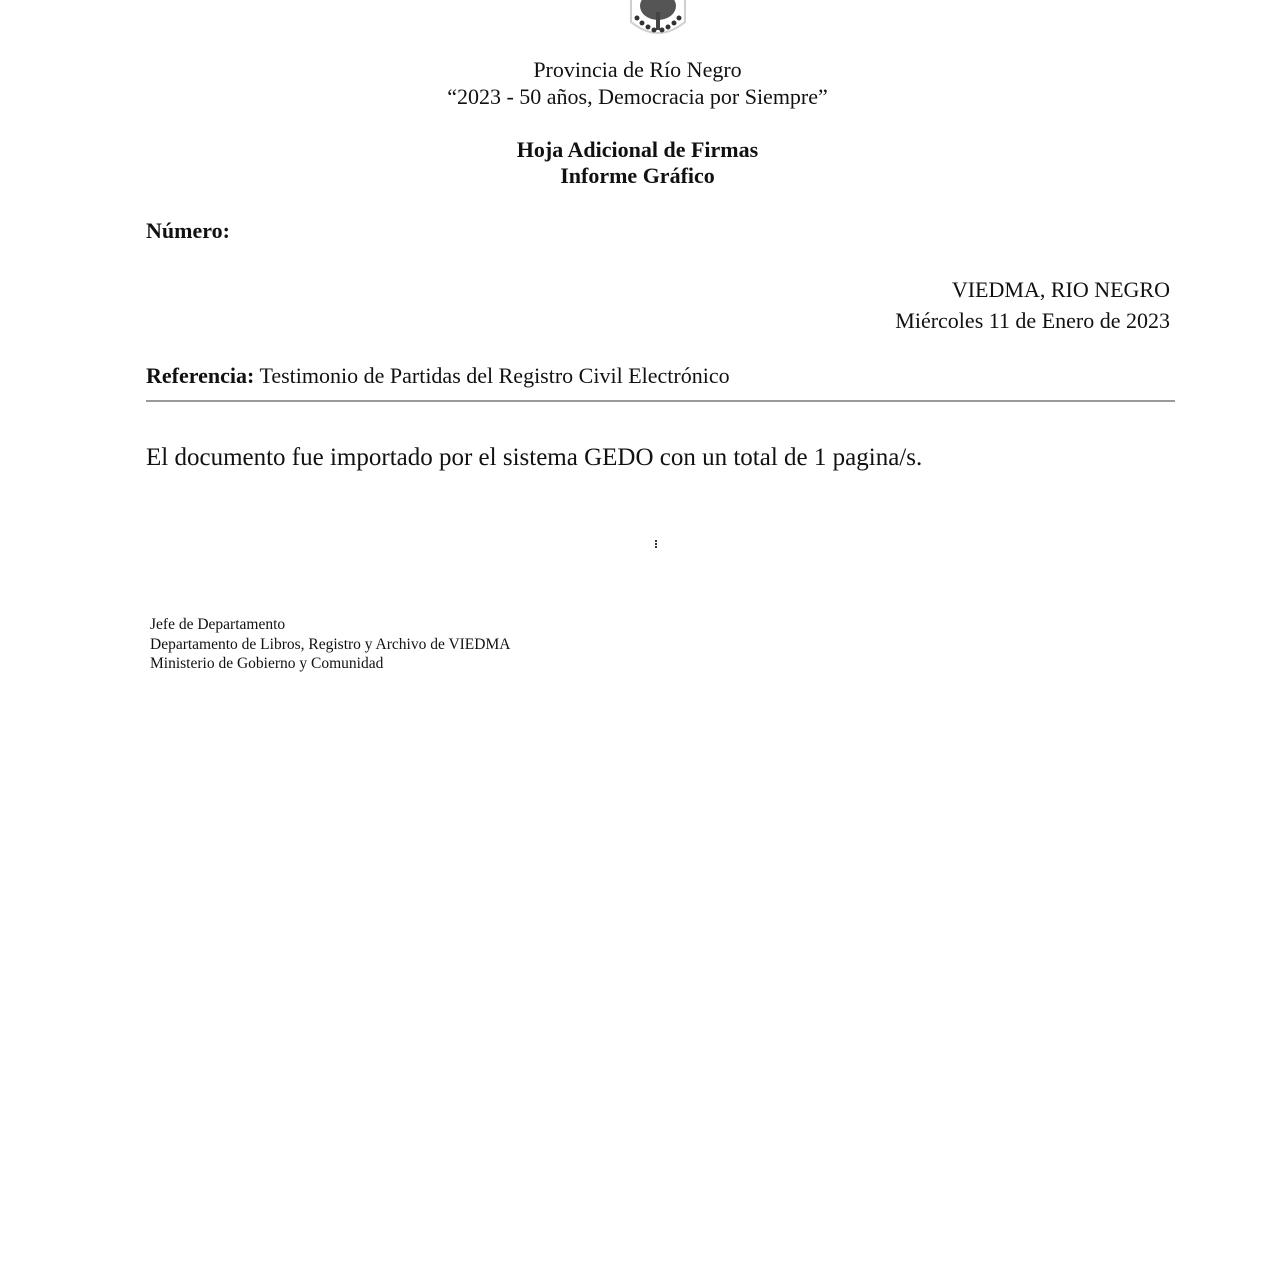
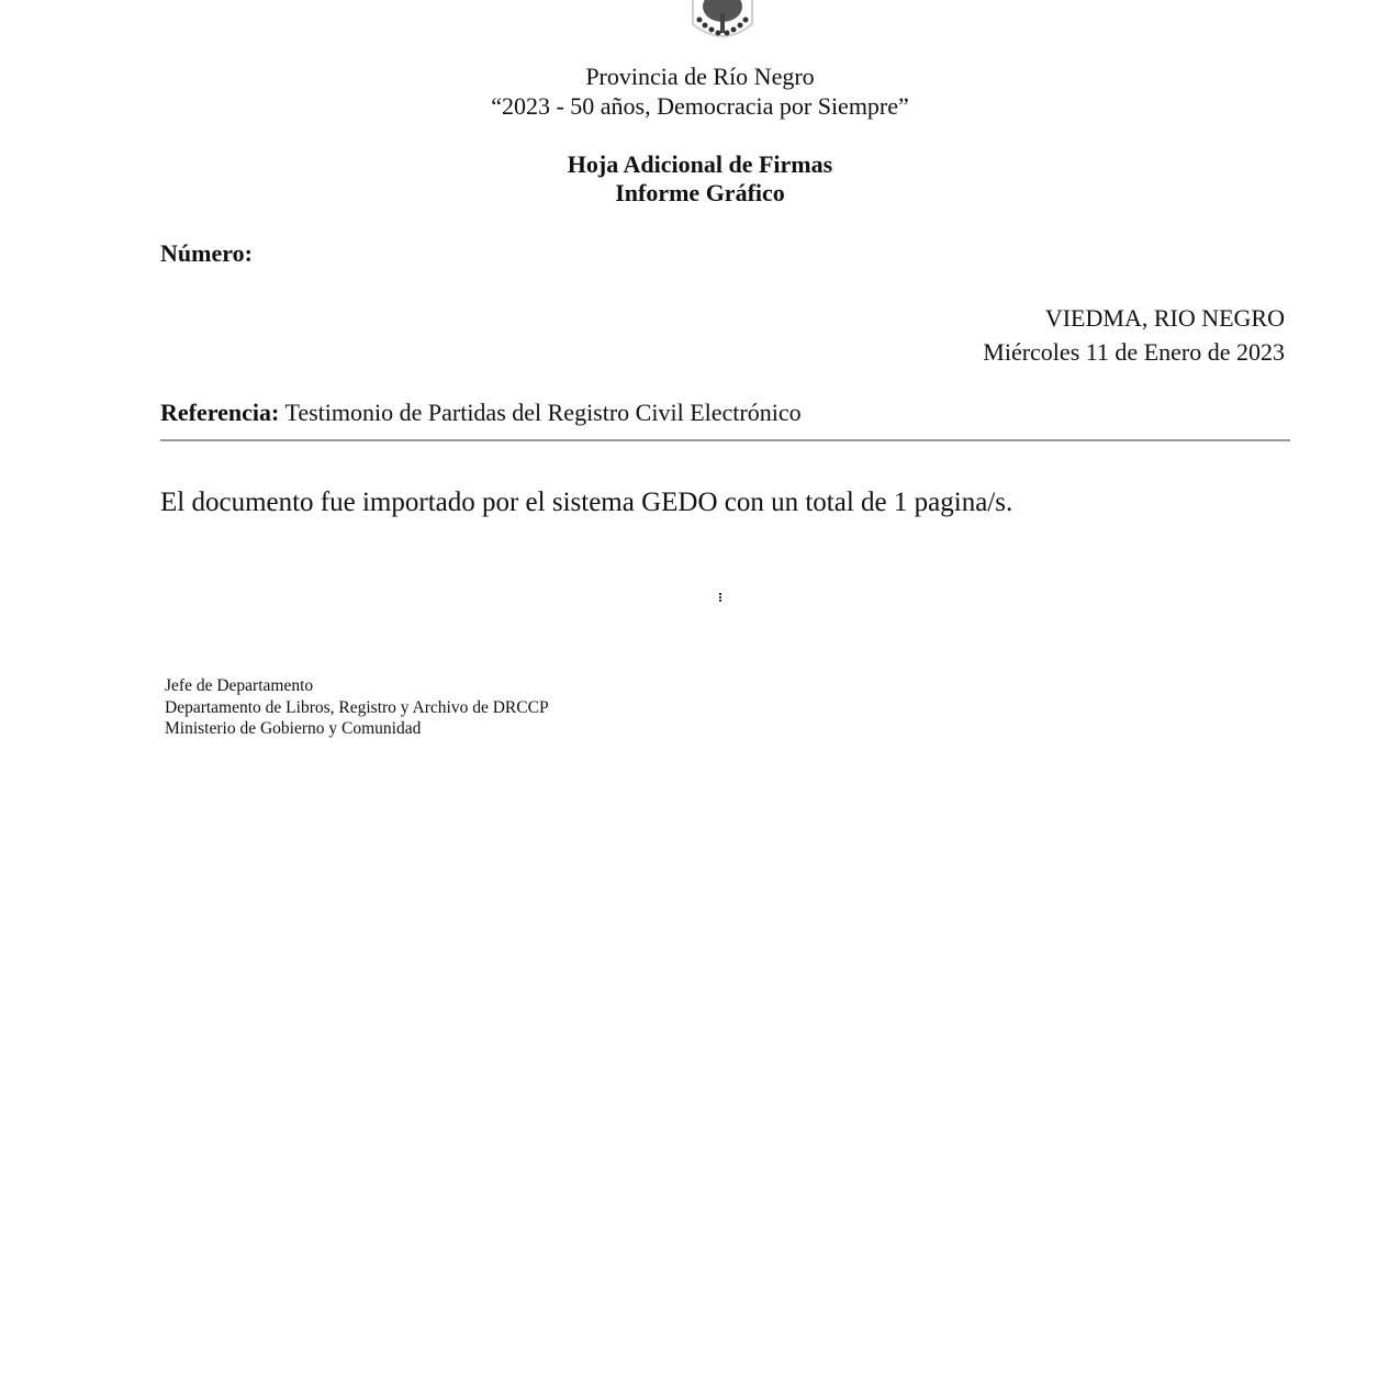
  Provincia de Río Negro
  “2023 - 50 años, Democracia por Siempre”
  Hoja Adicional de Firmas
  Informe Gráfico
  Número:
  VIEDMA, RIO NEGRO
  Miércoles 11 de Enero de 2023
  Referencia: Testimonio de Partidas del Registro Civil Electrónico
  El documento fue importado por el sistema GEDO con un total de 1 pagina/s.
  Jefe de Departamento
- Departamento de Libros, Registro y Archivo de VIEDMA
+ Departamento de Libros, Registro y Archivo de DRCCP
  Ministerio de Gobierno y Comunidad
